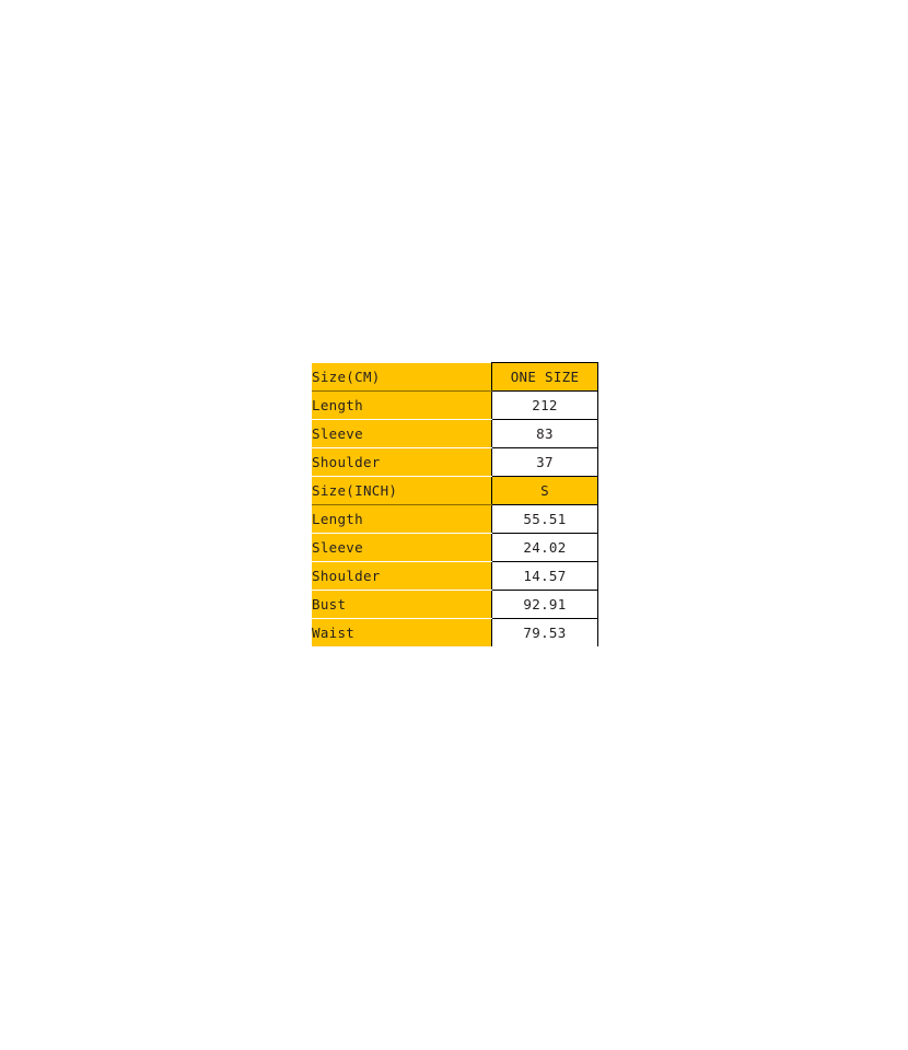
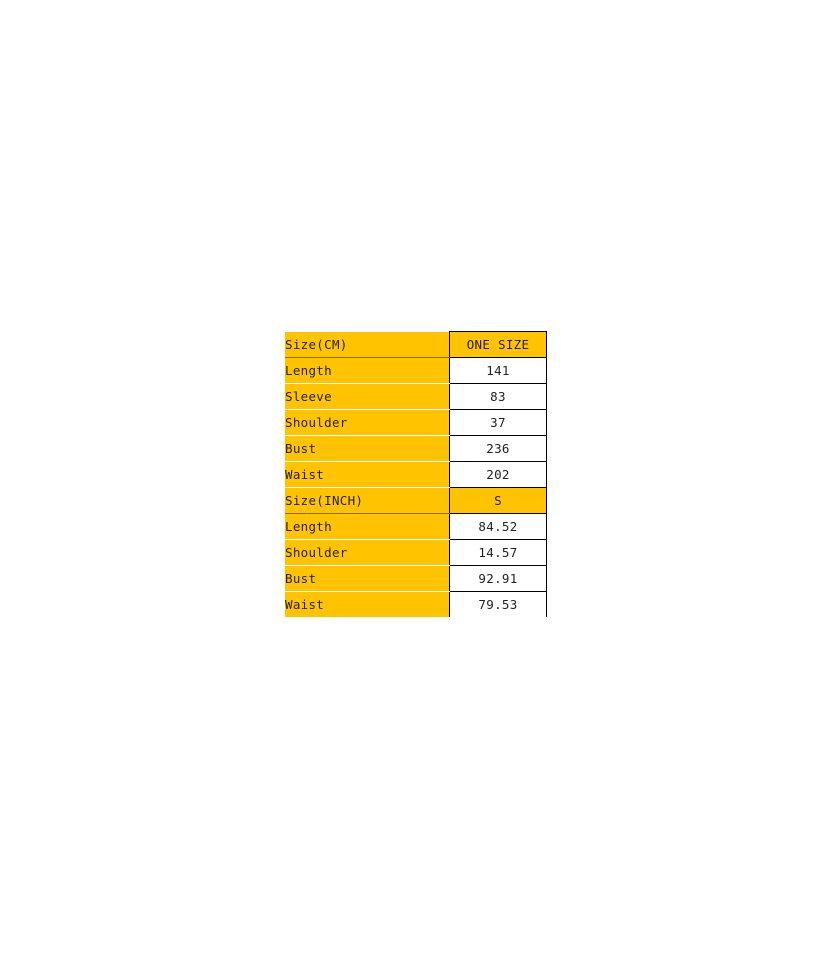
  Size(CM)	ONE SIZE
- Length	212
+ Length	141
  Sleeve	83
  Shoulder	37
+ Bust	236
+ Waist	202
  Size(INCH)	S
- Length	55.51
+ Length	84.52
- Sleeve	24.02
  Shoulder	14.57
  Bust	92.91
  Waist	79.53
